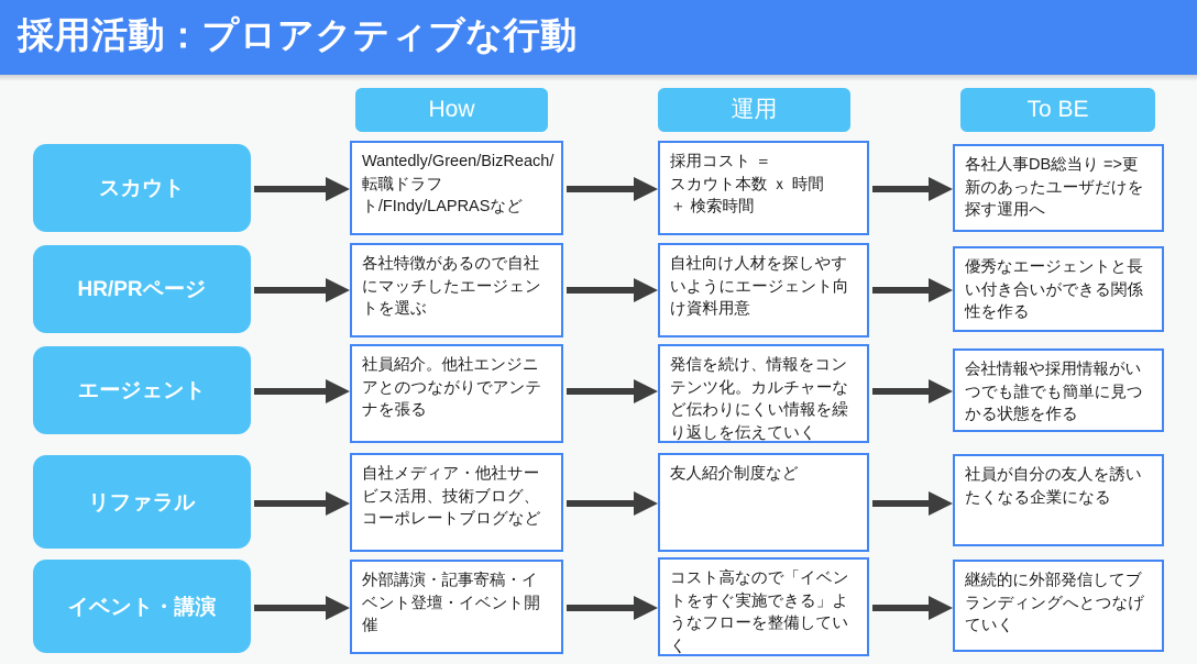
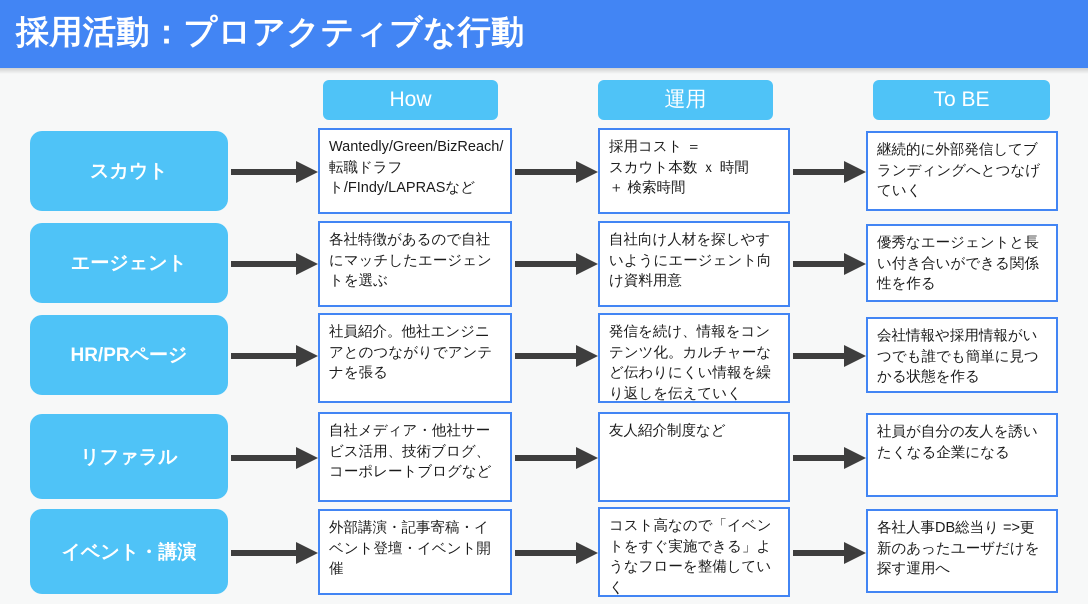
  採用活動：プロアクティブな行動
  How
  運用
  To BE
  スカウト
  Wantedly/Green/BizReach/転職ドラフト/FIndy/LAPRASなど
  採用コスト ＝
  スカウト本数 ｘ 時間
  ＋ 検索時間
- 各社人事DB総当り =>更新のあったユーザだけを探す運用へ
+ 継続的に外部発信してブランディングへとつなげていく
- HR/PRページ
+ エージェント
  各社特徴があるので自社にマッチしたエージェントを選ぶ
  自社向け人材を探しやすいようにエージェント向け資料用意
  優秀なエージェントと長い付き合いができる関係性を作る
- エージェント
+ HR/PRページ
  社員紹介。他社エンジニアとのつながりでアンテナを張る
  発信を続け、情報をコンテンツ化。カルチャーなど伝わりにくい情報を繰り返しを伝えていく
  会社情報や採用情報がいつでも誰でも簡単に見つかる状態を作る
  リファラル
  自社メディア・他社サービス活用、技術ブログ、コーポレートブログなど
  友人紹介制度など
  社員が自分の友人を誘いたくなる企業になる
  イベント・講演
  外部講演・記事寄稿・イベント登壇・イベント開催
  コスト高なので「イベントをすぐ実施できる」ようなフローを整備していく
- 継続的に外部発信してブランディングへとつなげていく
+ 各社人事DB総当り =>更新のあったユーザだけを探す運用へ
